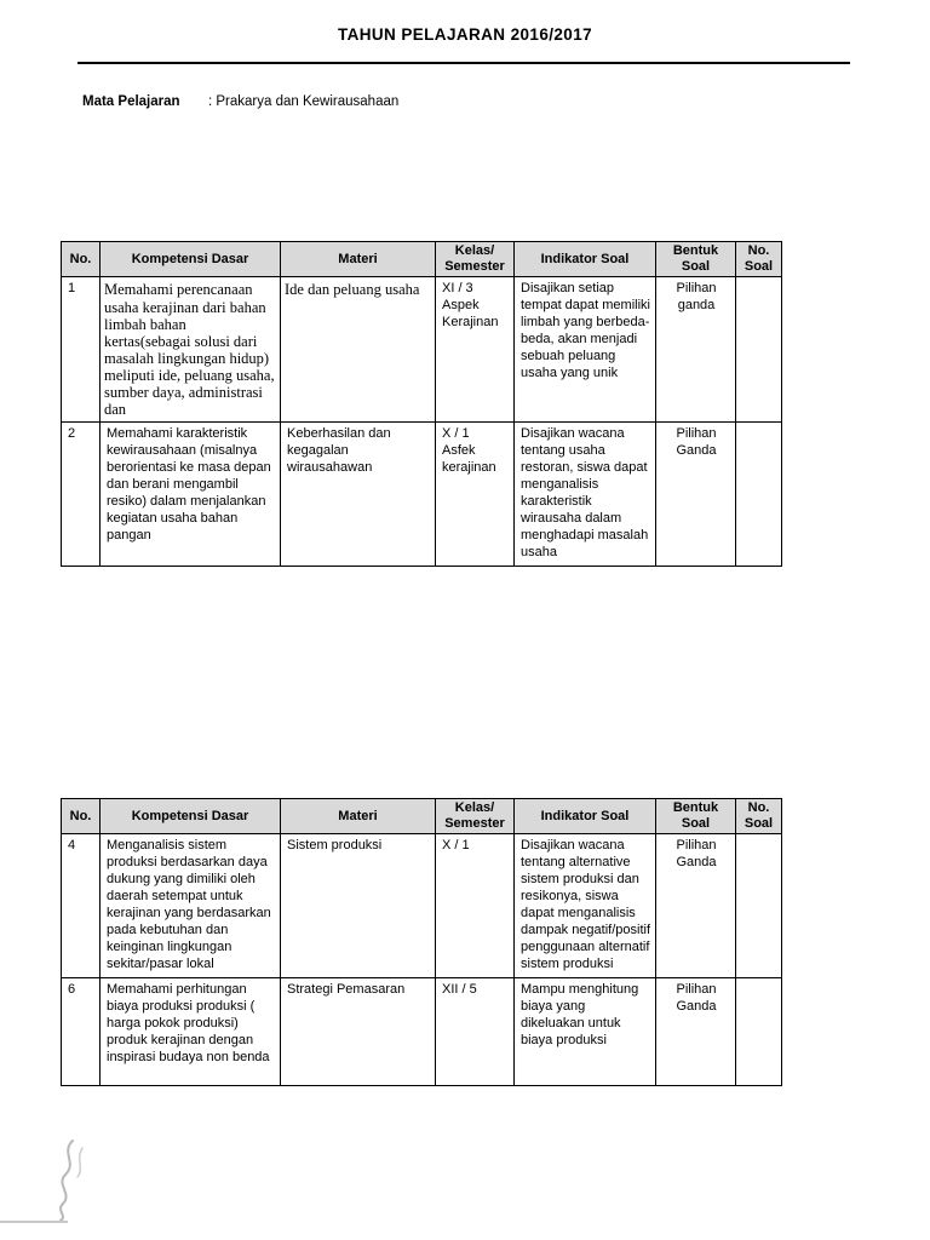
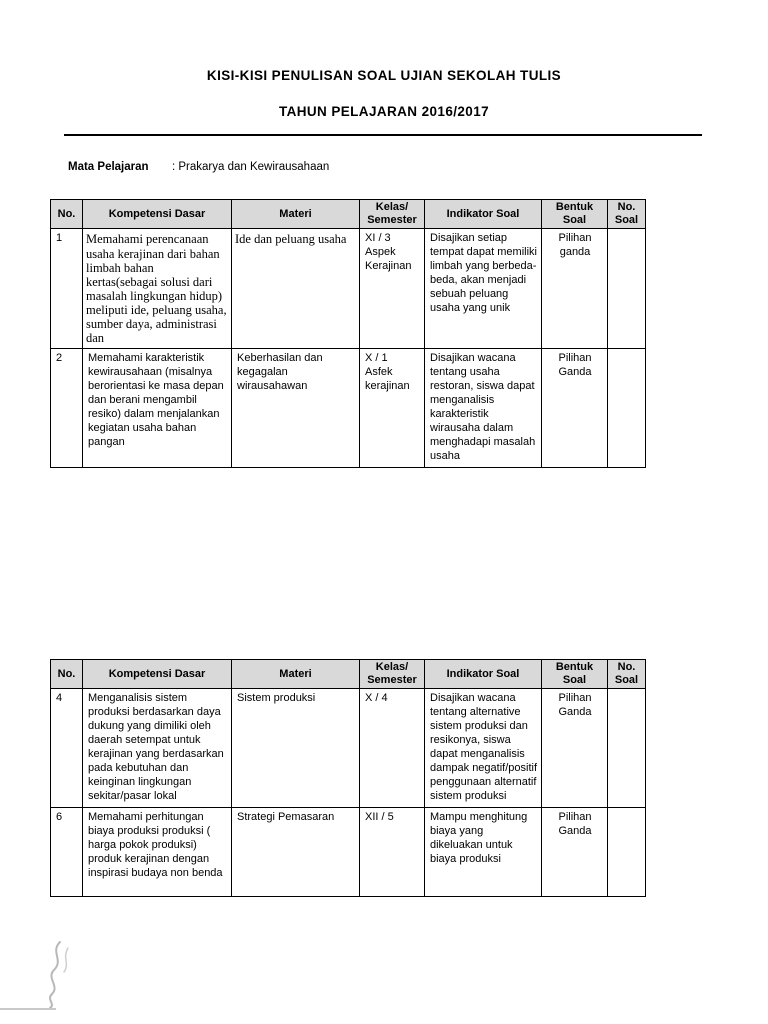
+ KISI-KISI PENULISAN SOAL UJIAN SEKOLAH TULIS
  TAHUN PELAJARAN 2016/2017
  Mata Pelajaran : Prakarya dan Kewirausahaan
  No.	Kompetensi Dasar	Materi	Kelas/ Semester	Indikator Soal	Bentuk Soal	No. Soal
  1	Memahami perencanaan usaha kerajinan dari bahan limbah bahan kertas(sebagai solusi dari masalah lingkungan hidup) meliputi ide, peluang usaha, sumber daya, administrasi dan	Ide dan peluang usaha	XI / 3 Aspek Kerajinan	Disajikan setiap tempat dapat memiliki limbah yang berbeda-beda, akan menjadi sebuah peluang usaha yang unik	Pilihan ganda
  2	Memahami karakteristik kewirausahaan (misalnya berorientasi ke masa depan dan berani mengambil resiko) dalam menjalankan kegiatan usaha bahan pangan	Keberhasilan dan kegagalan wirausahawan	X / 1 Asfek kerajinan	Disajikan wacana tentang usaha restoran, siswa dapat menganalisis karakteristik wirausaha dalam menghadapi masalah usaha	Pilihan Ganda
  No.	Kompetensi Dasar	Materi	Kelas/ Semester	Indikator Soal	Bentuk Soal	No. Soal
- 4	Menganalisis sistem produksi berdasarkan daya dukung yang dimiliki oleh daerah setempat untuk kerajinan yang berdasarkan pada kebutuhan dan keinginan lingkungan sekitar/pasar lokal	Sistem produksi	X / 1	Disajikan wacana tentang alternative sistem produksi dan resikonya, siswa dapat menganalisis dampak negatif/positif penggunaan alternatif sistem produksi	Pilihan Ganda
+ 4	Menganalisis sistem produksi berdasarkan daya dukung yang dimiliki oleh daerah setempat untuk kerajinan yang berdasarkan pada kebutuhan dan keinginan lingkungan sekitar/pasar lokal	Sistem produksi	X / 4	Disajikan wacana tentang alternative sistem produksi dan resikonya, siswa dapat menganalisis dampak negatif/positif penggunaan alternatif sistem produksi	Pilihan Ganda
  6	Memahami perhitungan biaya produksi produksi ( harga pokok produksi) produk kerajinan dengan inspirasi budaya non benda	Strategi Pemasaran	XII / 5	Mampu menghitung biaya yang dikeluakan untuk biaya produksi	Pilihan Ganda
